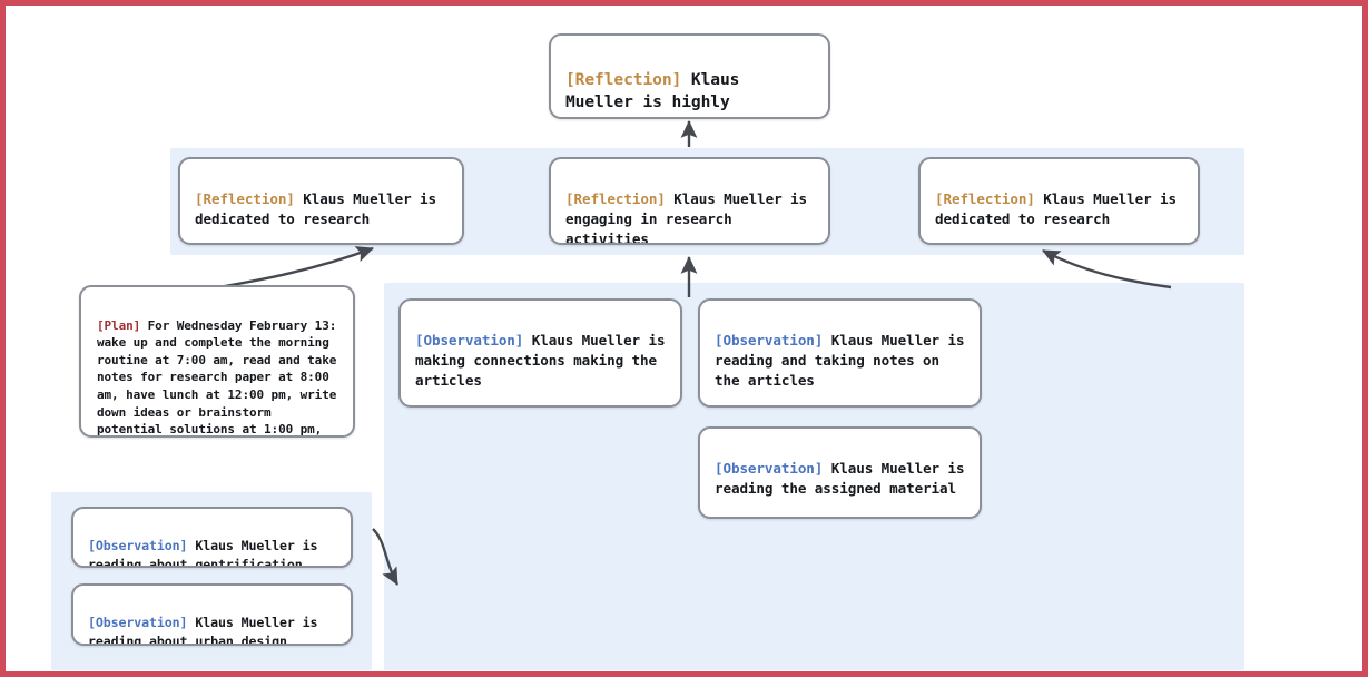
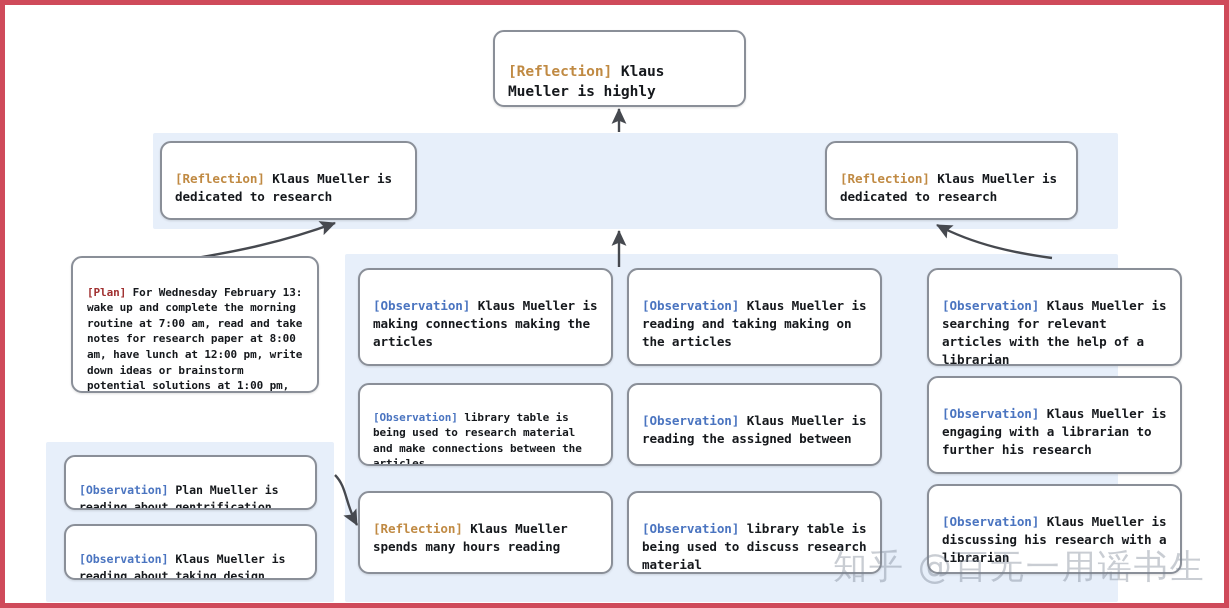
  [Reflection] Klaus Mueller is dedicated to research
- [Reflection] Klaus Mueller is engaging in research activities
  [Reflection] Klaus Mueller is dedicated to research
  [Plan] For Wednesday February 13: wake up and complete the morning routine at 7:00 am, read and take notes for research paper at 8:00 am, have lunch at 12:00 pm, write down ideas or brainstorm potential solutions at 1:00 pm,
- [Observation] Klaus Mueller is reading about gentrification
+ [Observation] Plan Mueller is reading about gentrification
- [Observation] Klaus Mueller is reading about urban design
+ [Observation] Klaus Mueller is reading about taking design
  [Observation] Klaus Mueller is making connections making the articles
+ [Observation] library table is being used to research material and make connections between the articles
+ [Reflection] Klaus Mueller spends many hours reading
- [Observation] Klaus Mueller is reading and taking notes on the articles
+ [Observation] Klaus Mueller is reading and taking making on the articles
- [Observation] Klaus Mueller is reading the assigned material
+ [Observation] Klaus Mueller is reading the assigned between
+ [Observation] library table is being used to discuss research material
+ [Observation] Klaus Mueller is searching for relevant articles with the help of a librarian
+ [Observation] Klaus Mueller is engaging with a librarian to further his research
+ [Observation] Klaus Mueller is discussing his research with a librarian
+ 知乎 @百无一用谣书生
